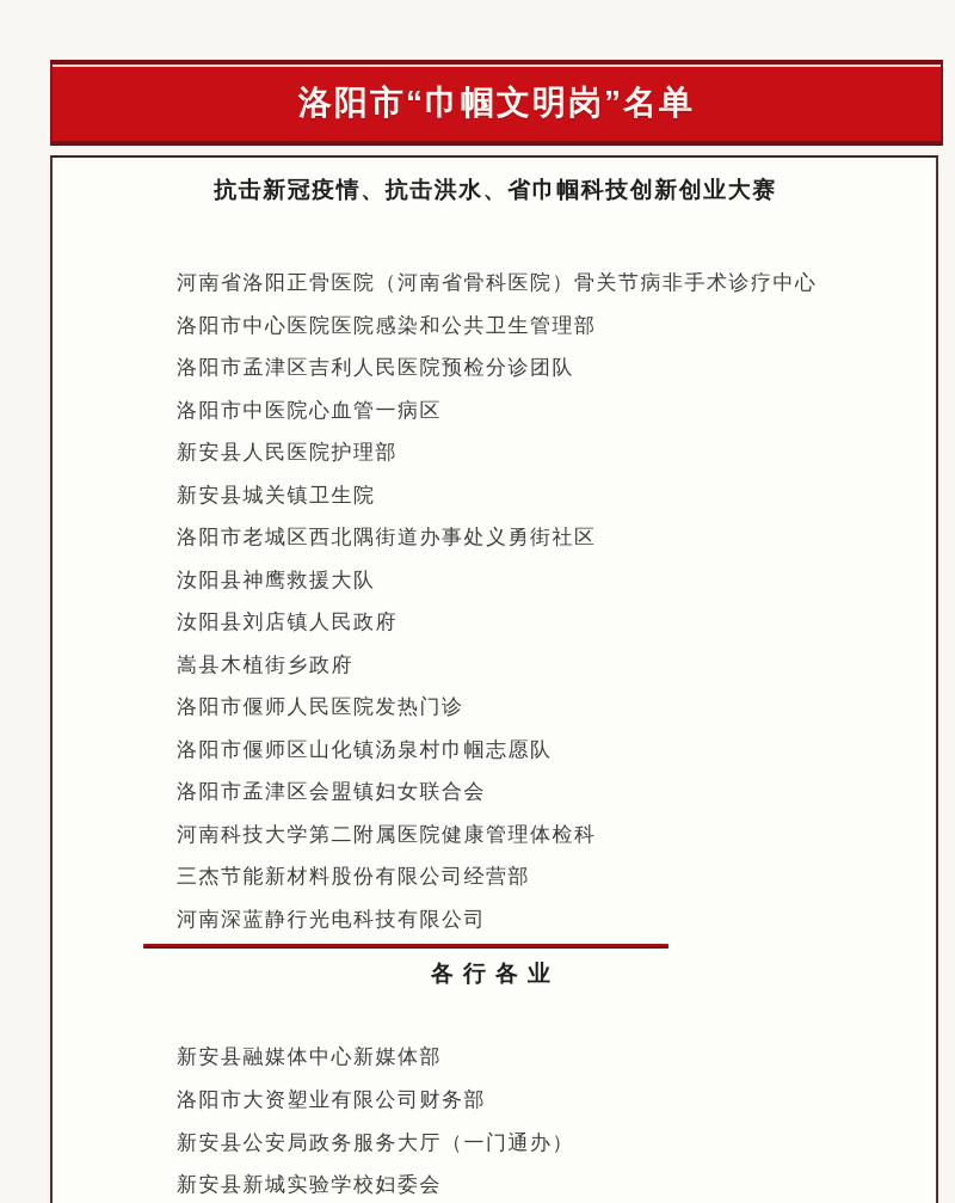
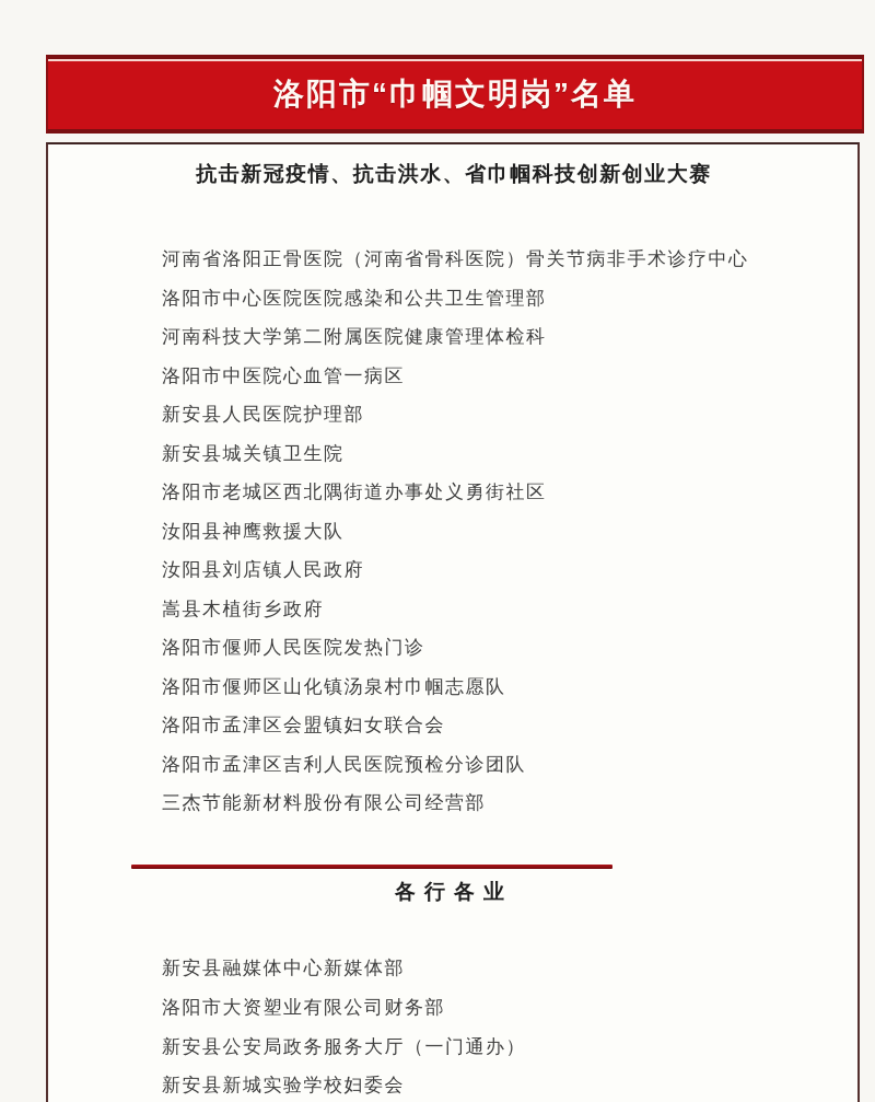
  洛阳市“巾帼文明岗”名单
  抗击新冠疫情、抗击洪水、省巾帼科技创新创业大赛
  河南省洛阳正骨医院（河南省骨科医院）骨关节病非手术诊疗中心
  洛阳市中心医院医院感染和公共卫生管理部
- 洛阳市孟津区吉利人民医院预检分诊团队
+ 河南科技大学第二附属医院健康管理体检科
  洛阳市中医院心血管一病区
  新安县人民医院护理部
  新安县城关镇卫生院
  洛阳市老城区西北隅街道办事处义勇街社区
  汝阳县神鹰救援大队
  汝阳县刘店镇人民政府
  嵩县木植街乡政府
  洛阳市偃师人民医院发热门诊
  洛阳市偃师区山化镇汤泉村巾帼志愿队
  洛阳市孟津区会盟镇妇女联合会
- 河南科技大学第二附属医院健康管理体检科
+ 洛阳市孟津区吉利人民医院预检分诊团队
  三杰节能新材料股份有限公司经营部
- 河南深蓝静行光电科技有限公司
  各行各业
  新安县融媒体中心新媒体部
  洛阳市大资塑业有限公司财务部
  新安县公安局政务服务大厅（一门通办）
  新安县新城实验学校妇委会
